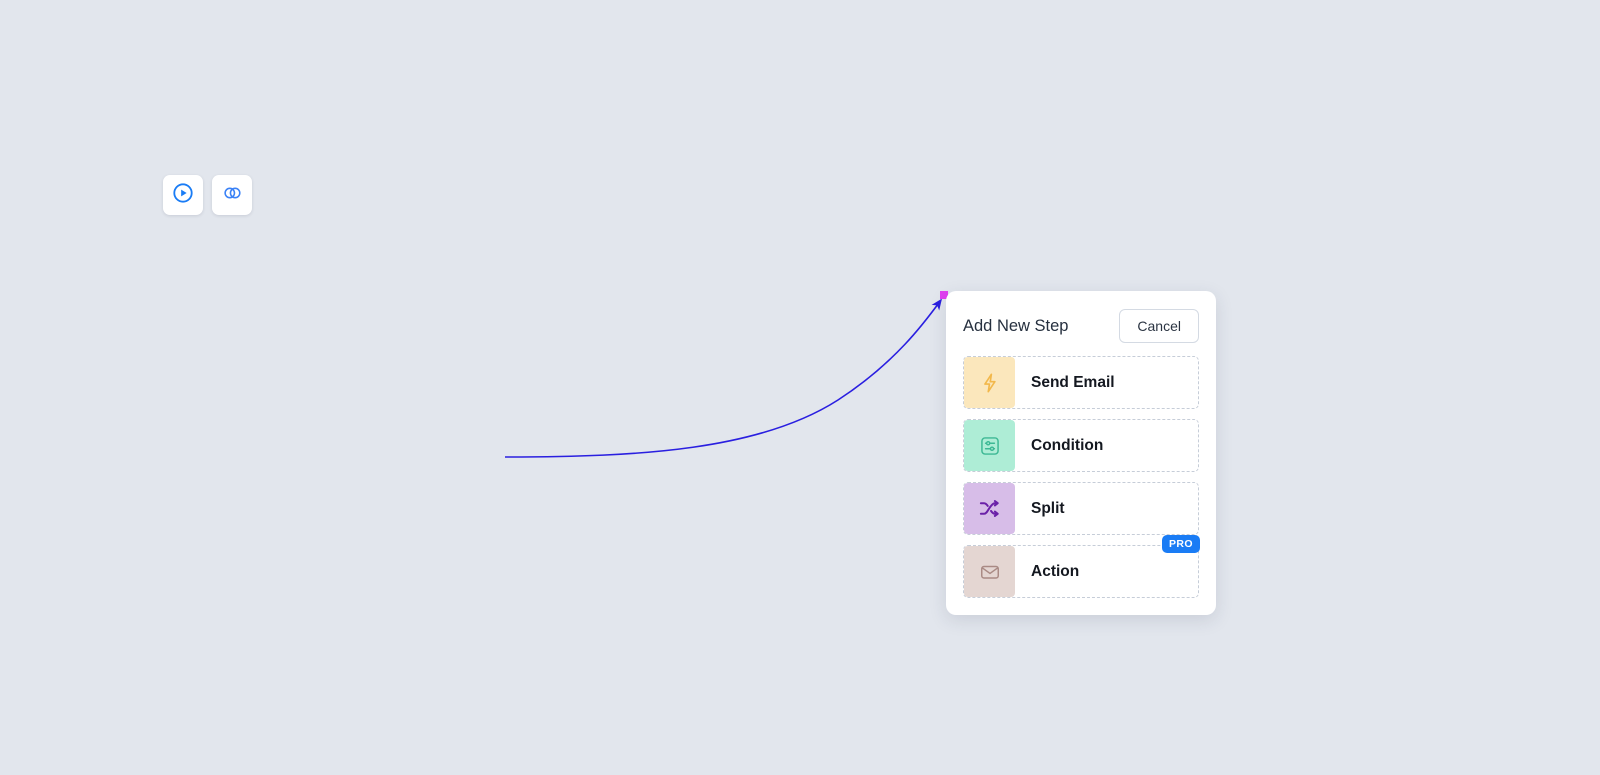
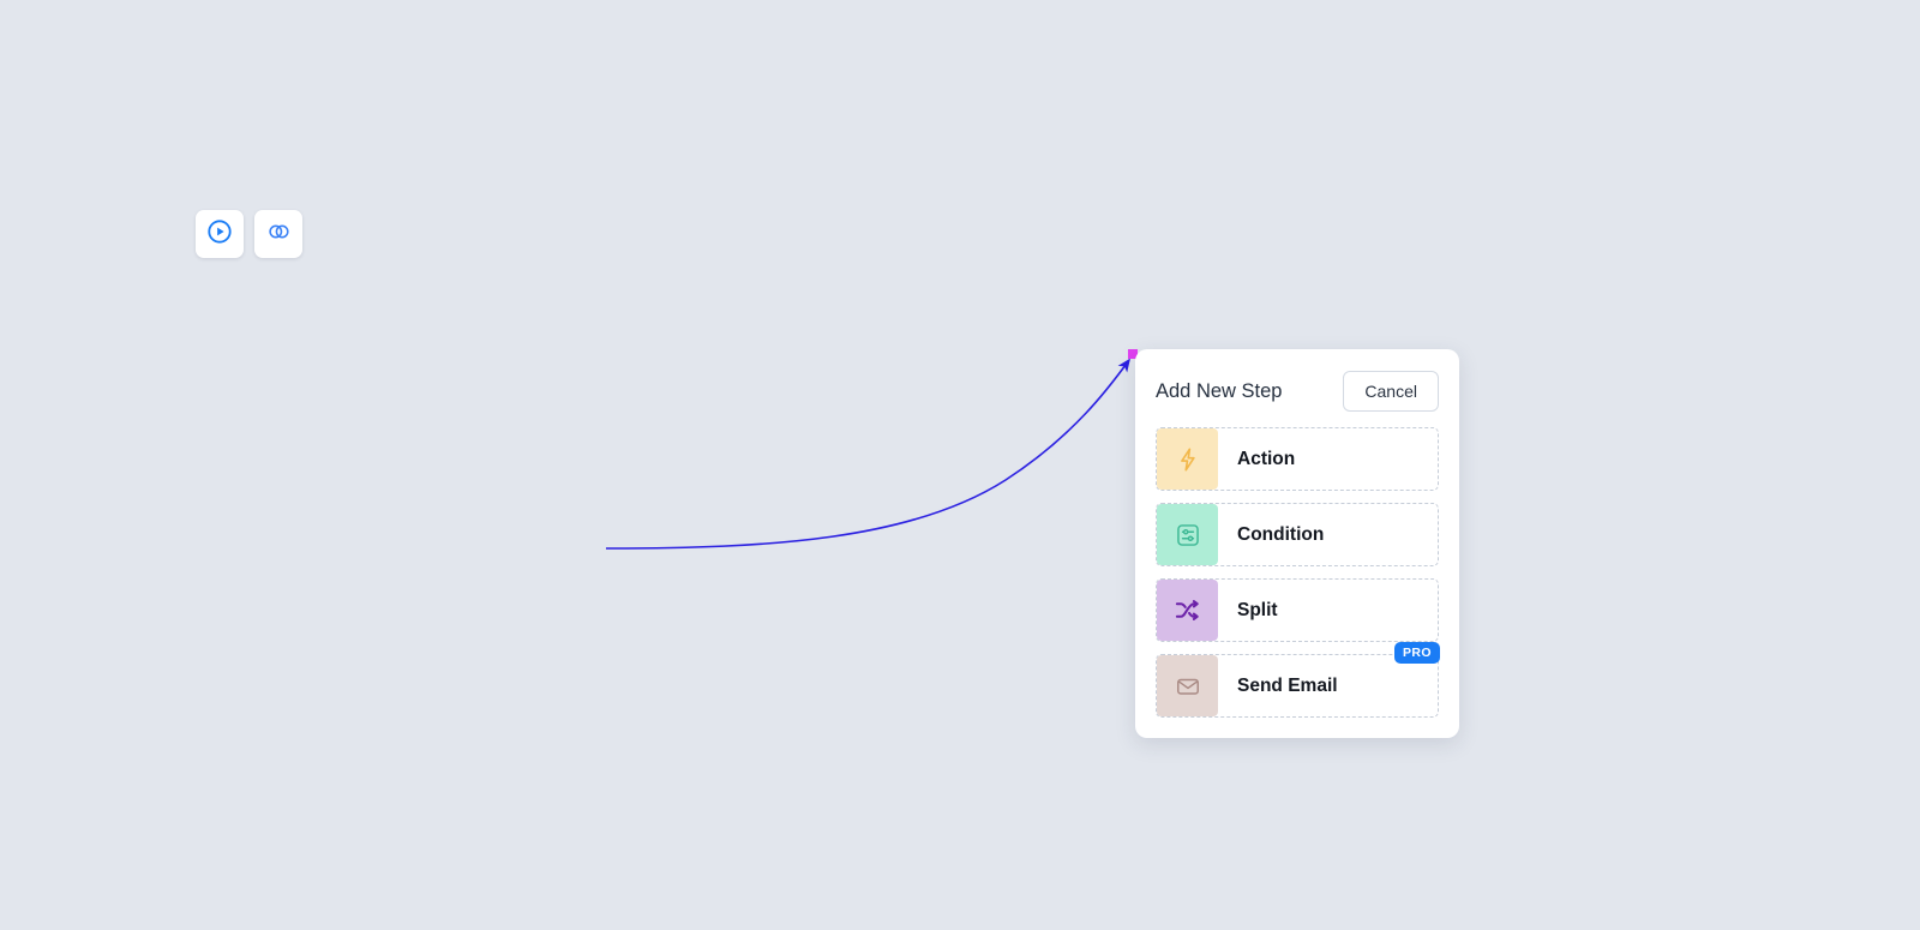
  Add New Step
  Cancel
- Send Email
+ Action
  Condition
  Split
- Action
+ Send Email
  PRO
